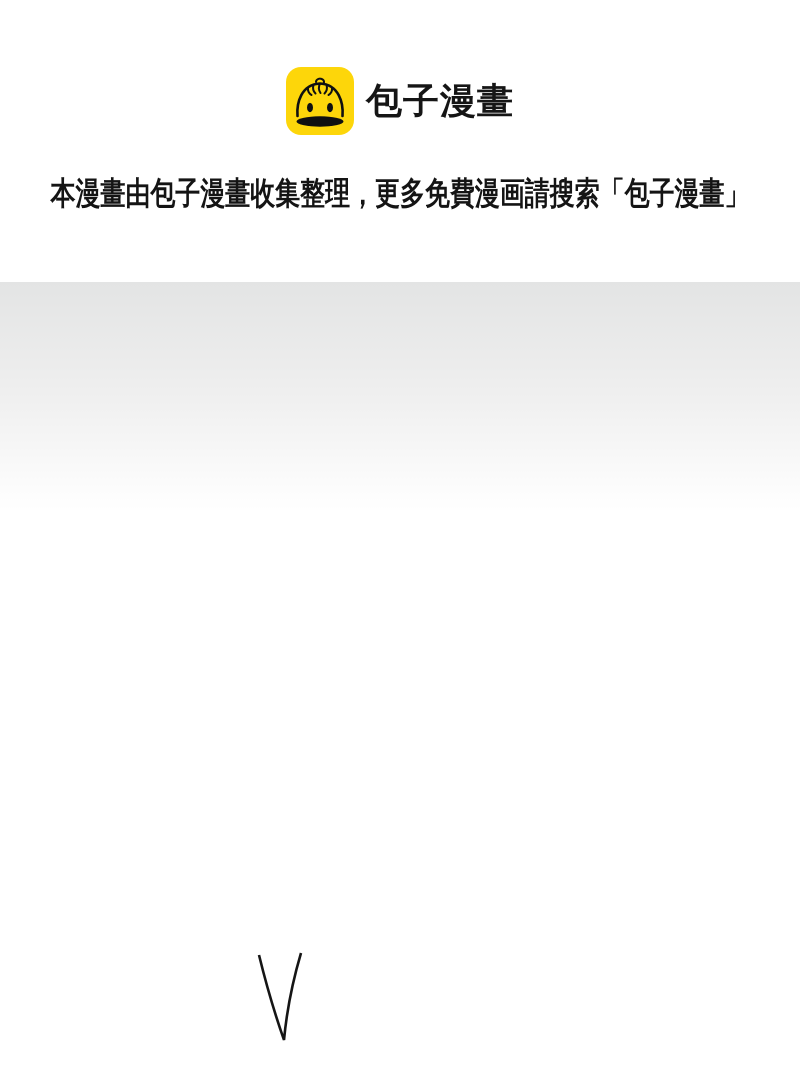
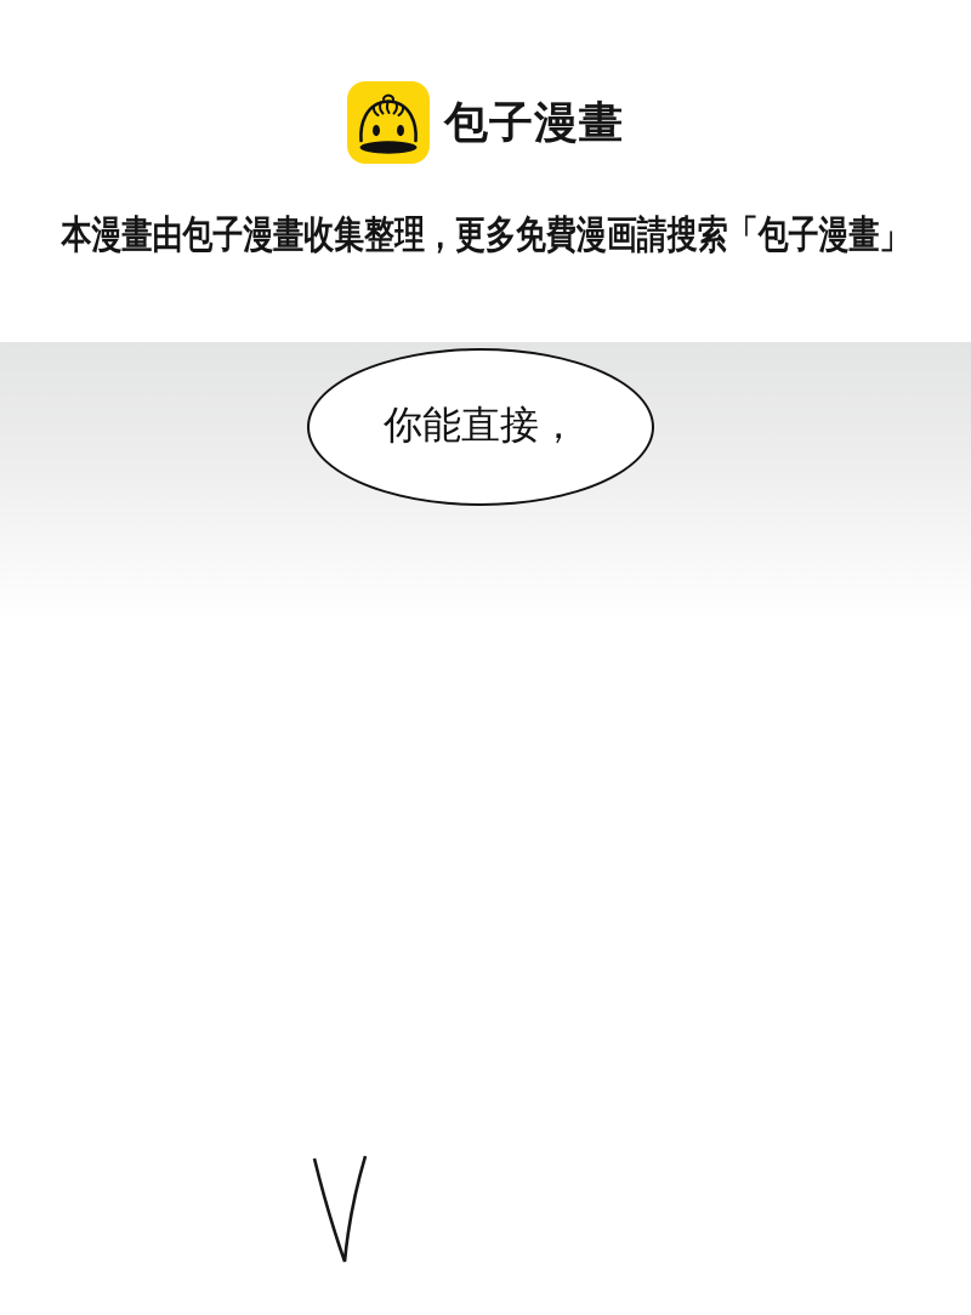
  包子漫畫
  本漫畫由包子漫畫收集整理，更多免費漫画請搜索「包子漫畫」
+ 你能直接，
